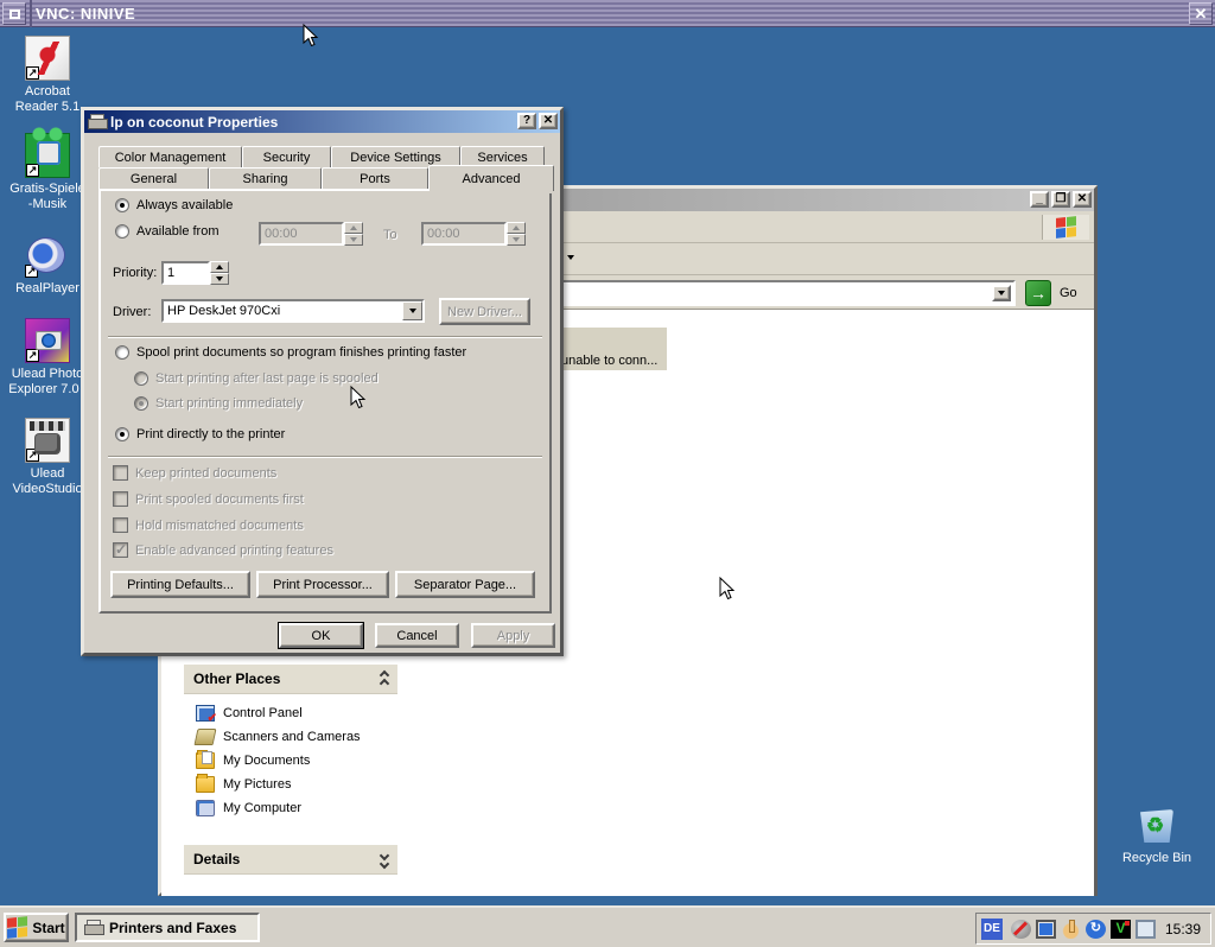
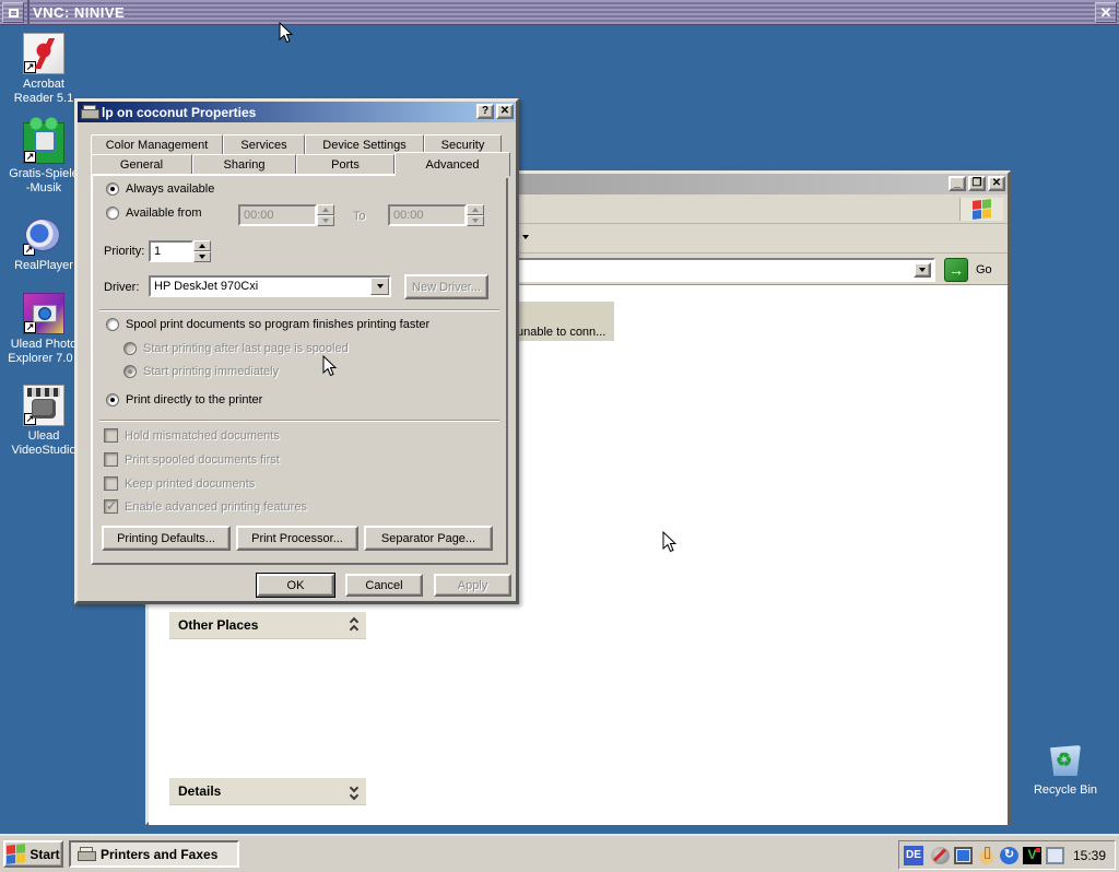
  VNC: NINIVE
  ✕
  Acrobat
  Reader 5.1
  ↗
  Gratis-Spiel
  -Musik
  ↗
  RealPlayer
  ↗
  Ulead Phot
  Explorer 7.0
  ↗
  Ulead
  VideoStudio
  ♻
  Recycle Bin
  _
  ❐
  ✕
  →
  Go
  unable to conn...
  Other Places
- Control Panel
- Scanners and Cameras
- My Documents
- My Pictures
- My Computer
  Details
  lp on coconut Properties
  ?
  ✕
  Color Management
- Security
+ Services
  Device Settings
- Services
+ Security
  General
  Sharing
  Ports
  Advanced
  Always available
  Available from
  00:00
  To
  00:00
  Priority:
  1
  Driver:
  HP DeskJet 970Cxi
  New Driver...
  Spool print documents so program finishes printing faster
  Start printing after last page is spooled
  Start printing immediately
  Print directly to the printer
- Keep printed documents
+ Hold mismatched documents
  Print spooled documents first
- Hold mismatched documents
+ Keep printed documents
  Enable advanced printing features
  Printing Defaults...
  Print Processor...
  Separator Page...
  OK
  Cancel
  Apply
  Start
  Printers and Faxes
  DE
  ↻
  V
  15:39
